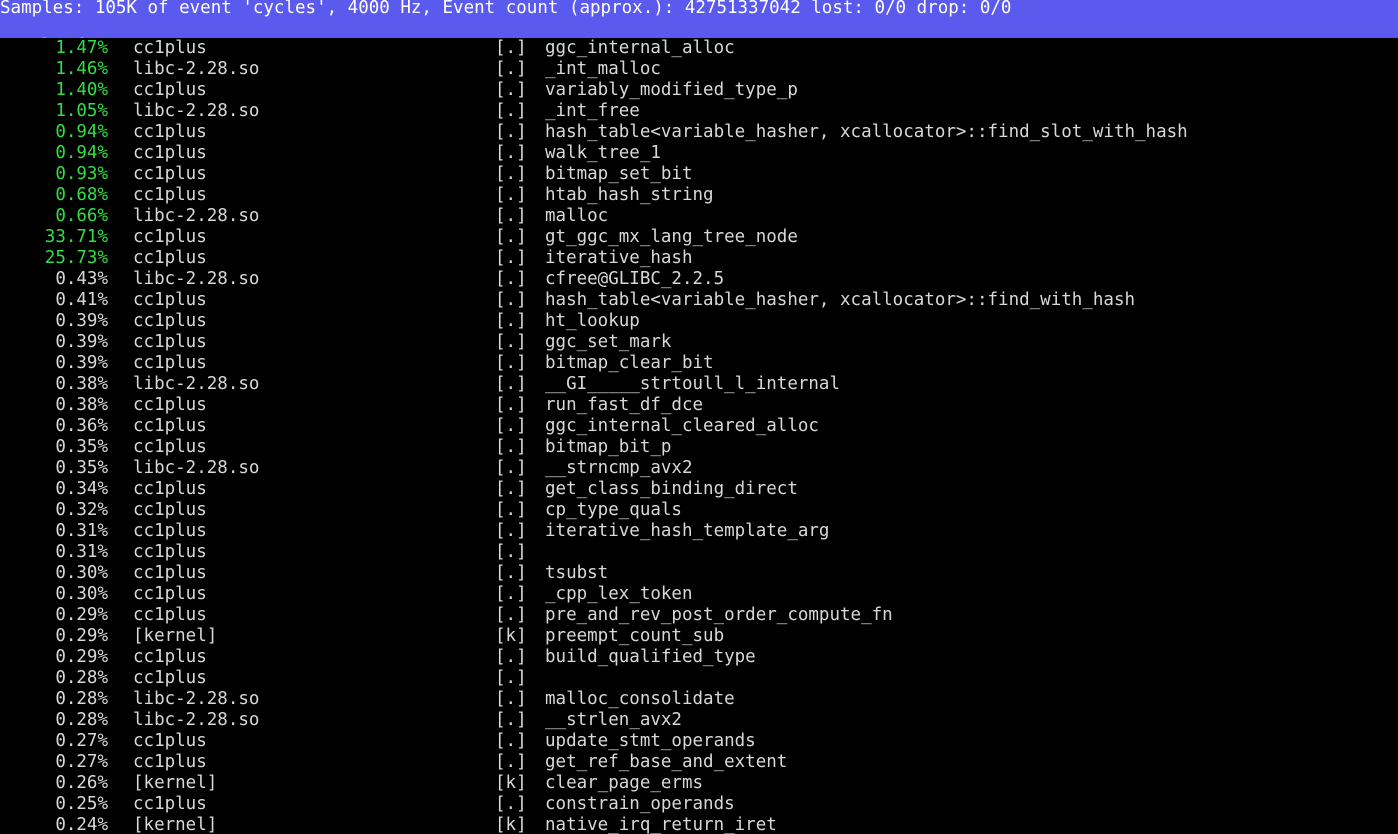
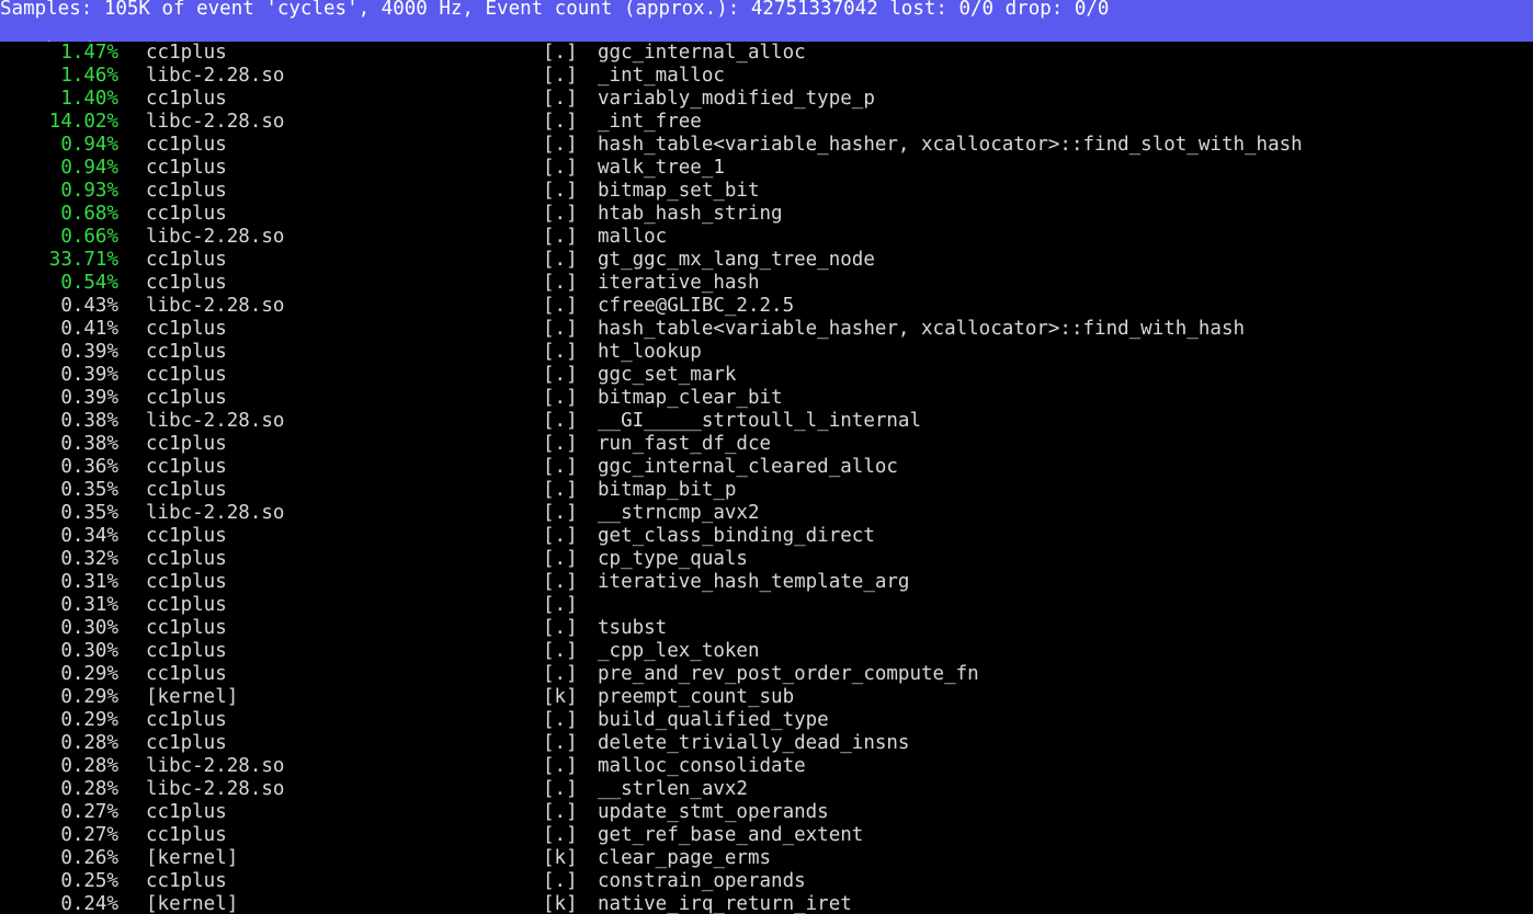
  Samples: 105K of event 'cycles', 4000 Hz, Event count (approx.): 42751337042 lost: 0/0 drop: 0/0
  1.47%
  cc1plus
  [.]
  ggc_internal_alloc
  1.46%
  libc-2.28.so
  [.]
  _int_malloc
  1.40%
  cc1plus
  [.]
  variably_modified_type_p
- 1.05%
+ 14.02%
  libc-2.28.so
  [.]
  _int_free
  0.94%
  cc1plus
  [.]
  hash_table<variable_hasher, xcallocator>::find_slot_with_hash
  0.94%
  cc1plus
  [.]
  walk_tree_1
  0.93%
  cc1plus
  [.]
  bitmap_set_bit
  0.68%
  cc1plus
  [.]
  htab_hash_string
  0.66%
  libc-2.28.so
  [.]
  malloc
  33.71%
  cc1plus
  [.]
  gt_ggc_mx_lang_tree_node
- 25.73%
+ 0.54%
  cc1plus
  [.]
  iterative_hash
  0.43%
  libc-2.28.so
  [.]
  cfree@GLIBC_2.2.5
  0.41%
  cc1plus
  [.]
  hash_table<variable_hasher, xcallocator>::find_with_hash
  0.39%
  cc1plus
  [.]
  ht_lookup
  0.39%
  cc1plus
  [.]
  ggc_set_mark
  0.39%
  cc1plus
  [.]
  bitmap_clear_bit
  0.38%
  libc-2.28.so
  [.]
  __GI_____strtoull_l_internal
  0.38%
  cc1plus
  [.]
  run_fast_df_dce
  0.36%
  cc1plus
  [.]
  ggc_internal_cleared_alloc
  0.35%
  cc1plus
  [.]
  bitmap_bit_p
  0.35%
  libc-2.28.so
  [.]
  __strncmp_avx2
  0.34%
  cc1plus
  [.]
  get_class_binding_direct
  0.32%
  cc1plus
  [.]
  cp_type_quals
  0.31%
  cc1plus
  [.]
  iterative_hash_template_arg
  0.31%
  cc1plus
  [.]
  0.30%
  cc1plus
  [.]
  tsubst
  0.30%
  cc1plus
  [.]
  _cpp_lex_token
  0.29%
  cc1plus
  [.]
  pre_and_rev_post_order_compute_fn
  0.29%
  [kernel]
  [k]
  preempt_count_sub
  0.29%
  cc1plus
  [.]
  build_qualified_type
  0.28%
  cc1plus
  [.]
+ delete_trivially_dead_insns
  0.28%
  libc-2.28.so
  [.]
  malloc_consolidate
  0.28%
  libc-2.28.so
  [.]
  __strlen_avx2
  0.27%
  cc1plus
  [.]
  update_stmt_operands
  0.27%
  cc1plus
  [.]
  get_ref_base_and_extent
  0.26%
  [kernel]
  [k]
  clear_page_erms
  0.25%
  cc1plus
  [.]
  constrain_operands
  0.24%
  [kernel]
  [k]
  native_irq_return_iret
